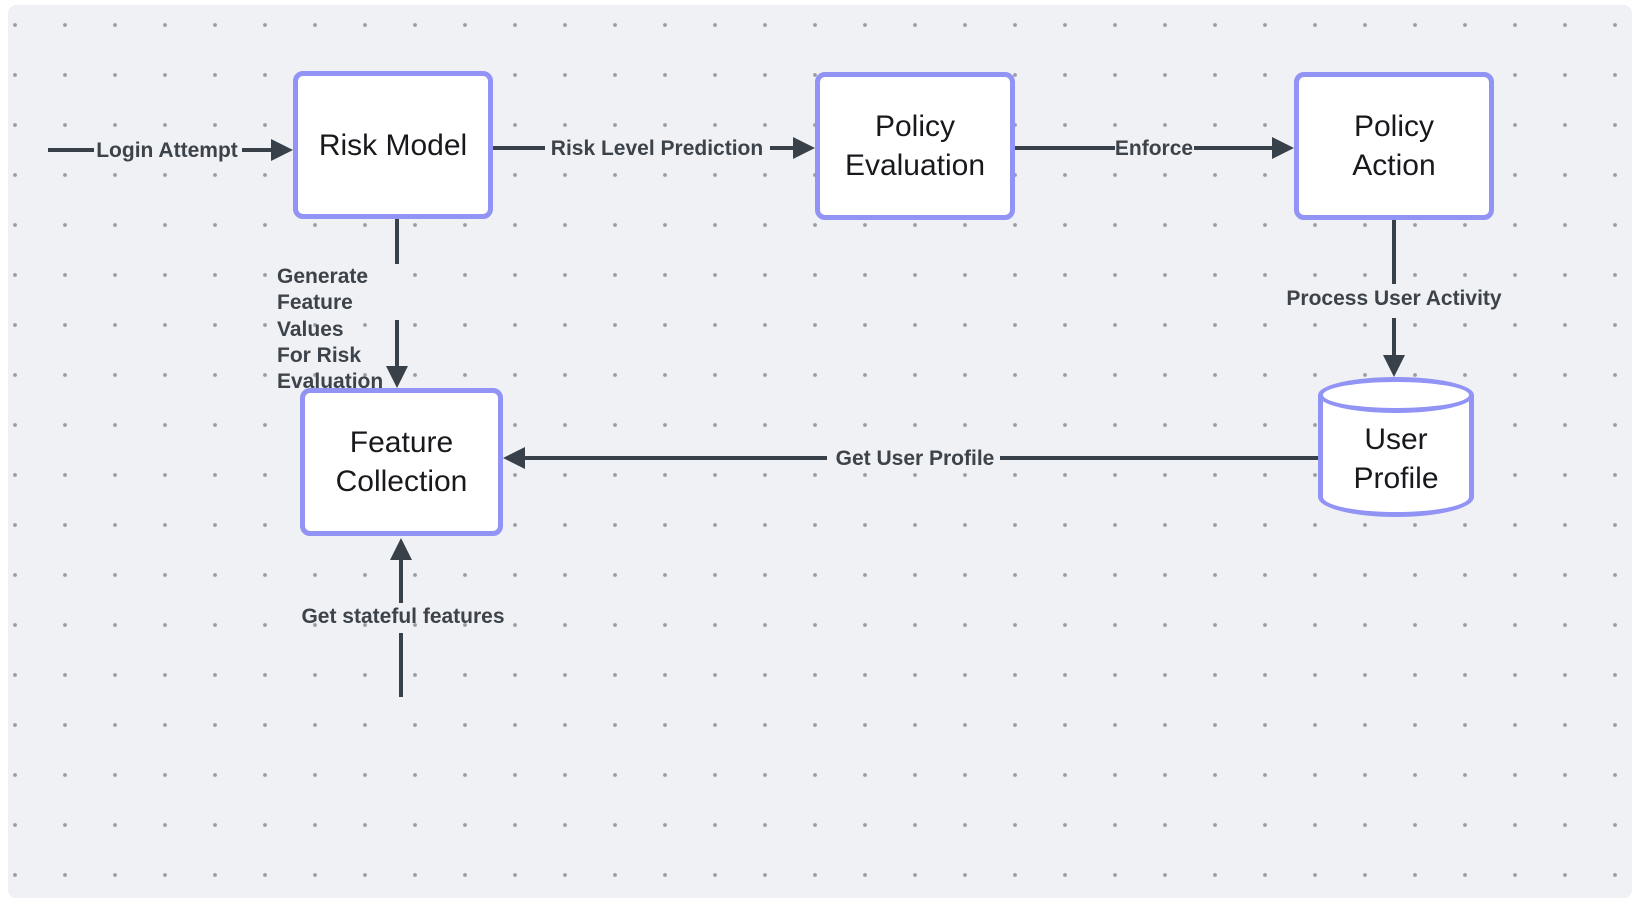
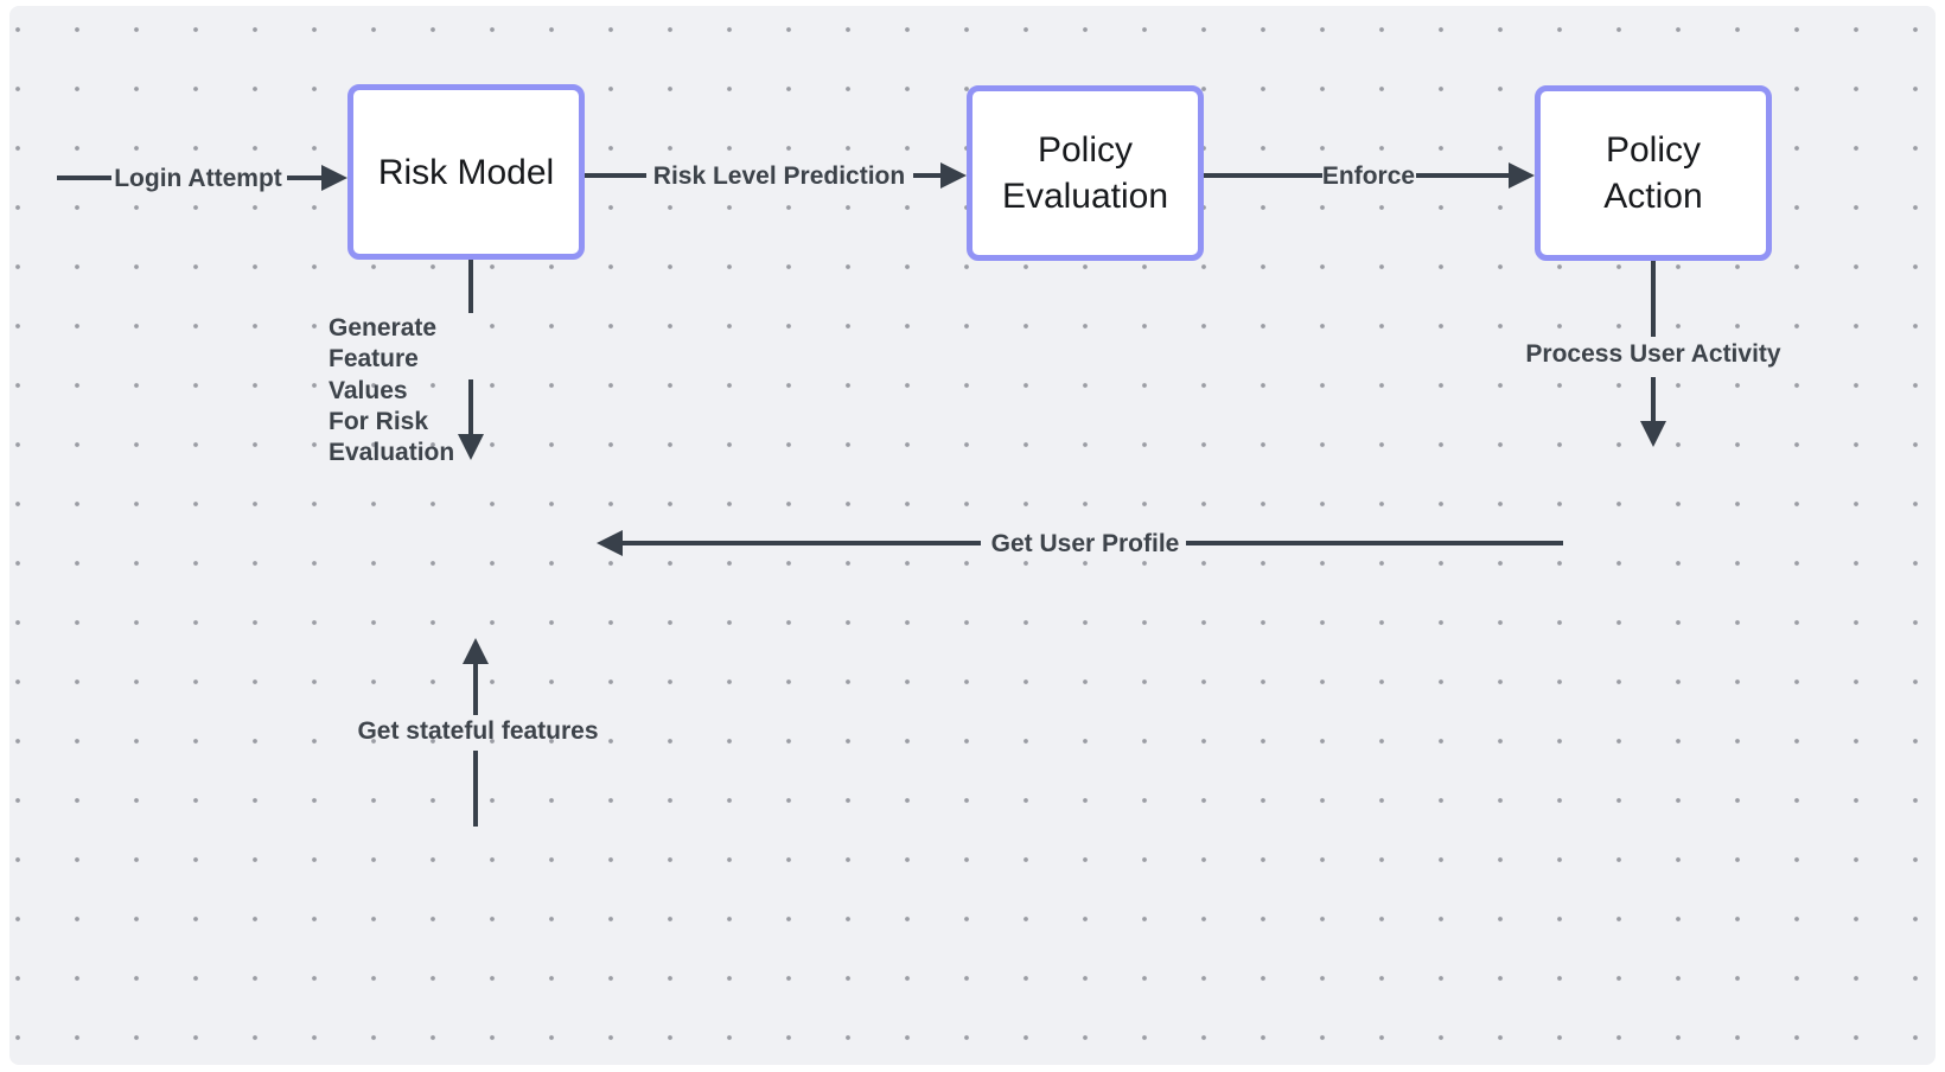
  Risk Model
  Policy Evaluation
  Policy Action
- Feature Collection
- User Profile
  Login Attempt
  Risk Level Prediction
  Enforce
  Generate Feature Values
  For Risk Evaluation
  Process User Activity
  Get User Profile
  Get stateful features
